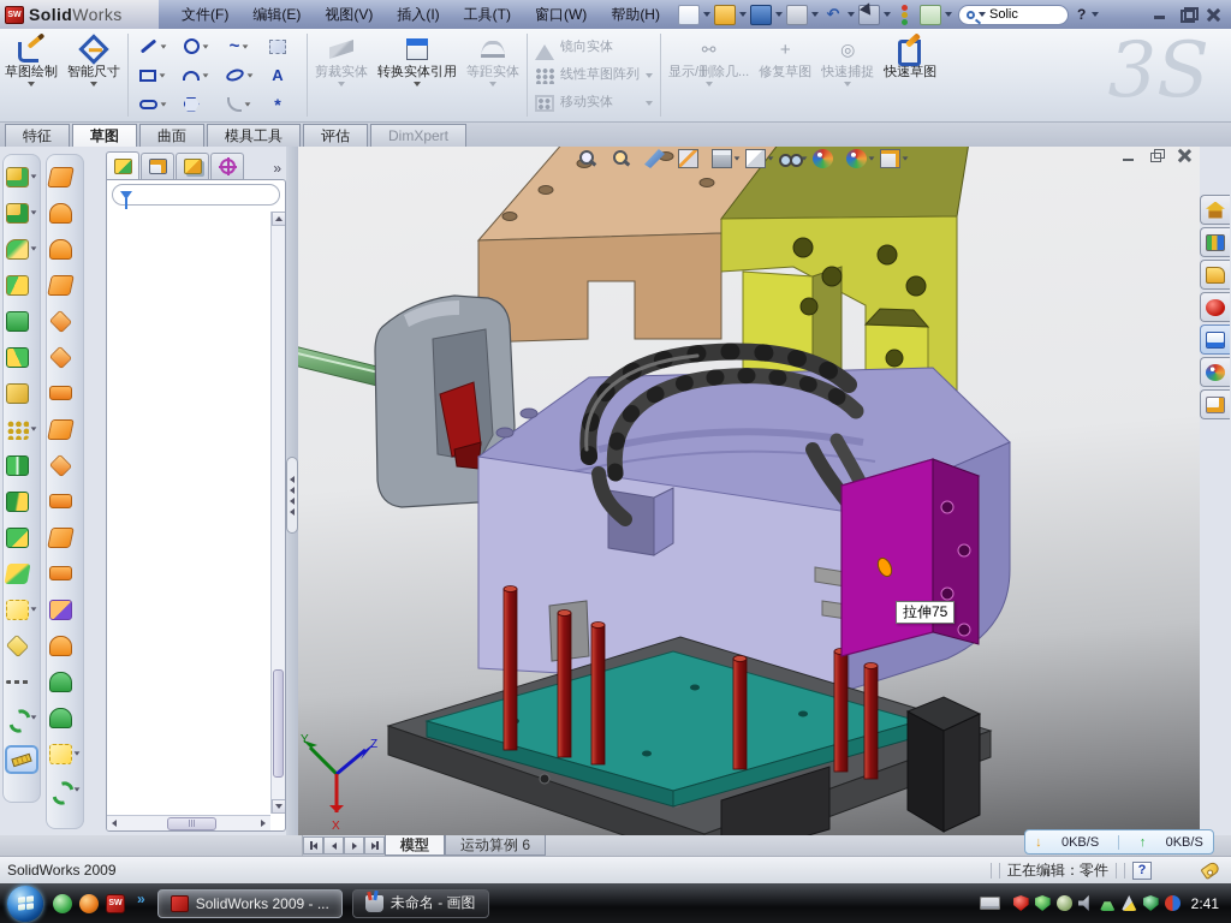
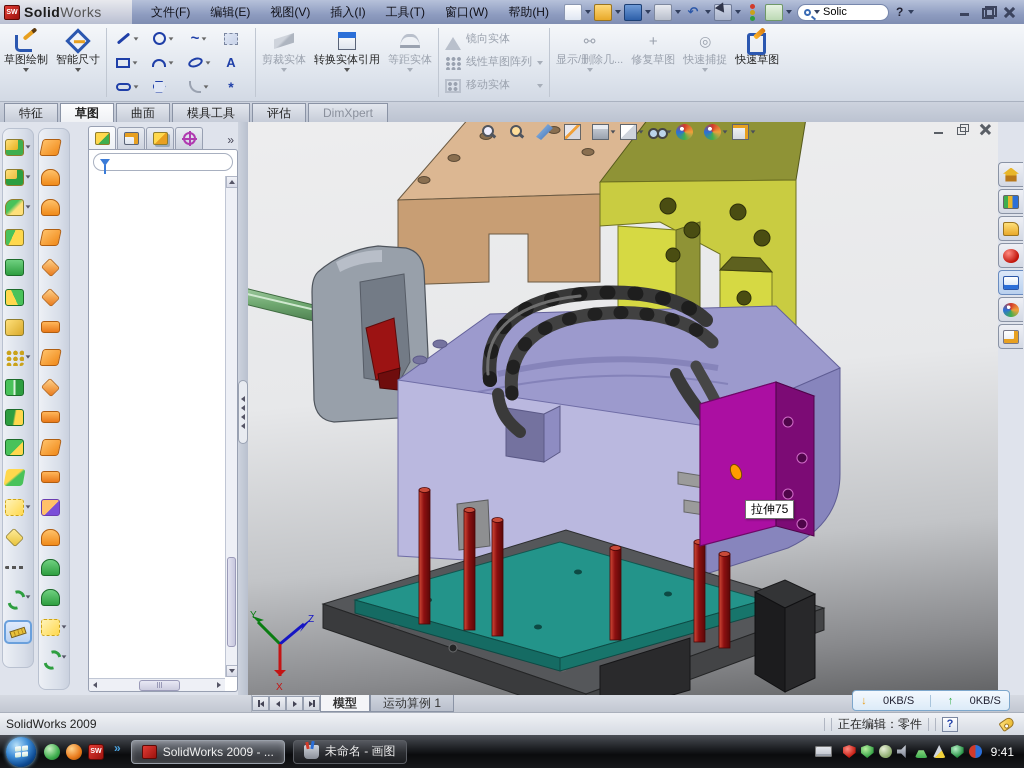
  SolidWorks
  文件(F)
  编辑(E)
  视图(V)
  插入(I)
  工具(T)
  窗口(W)
  帮助(H)
  ↶
  Solic
  ?
  草图绘制
  智能尺寸
  ~
  A
  *
  剪裁实体
  转换实体引用
  等距实体
  镜向实体
  线性草图阵列
  移动实体
  ⚯
  显示/删除几...
  +
  修复草图
  ◎
  快速捕捉
  快速草图
- 3S
  特征
  草图
  曲面
  模具工具
  评估
  DimXpert
  »
  Y
  Z
  X
  拉伸75
  模型
- 运动算例 6
+ 运动算例 1
  ↓
  0KB/S
  ↑
  0KB/S
  SolidWorks 2009
  正在编辑：零件
  ?
  »
  SolidWorks 2009 - ...
  未命名 - 画图
- 2:41
+ 9:41
